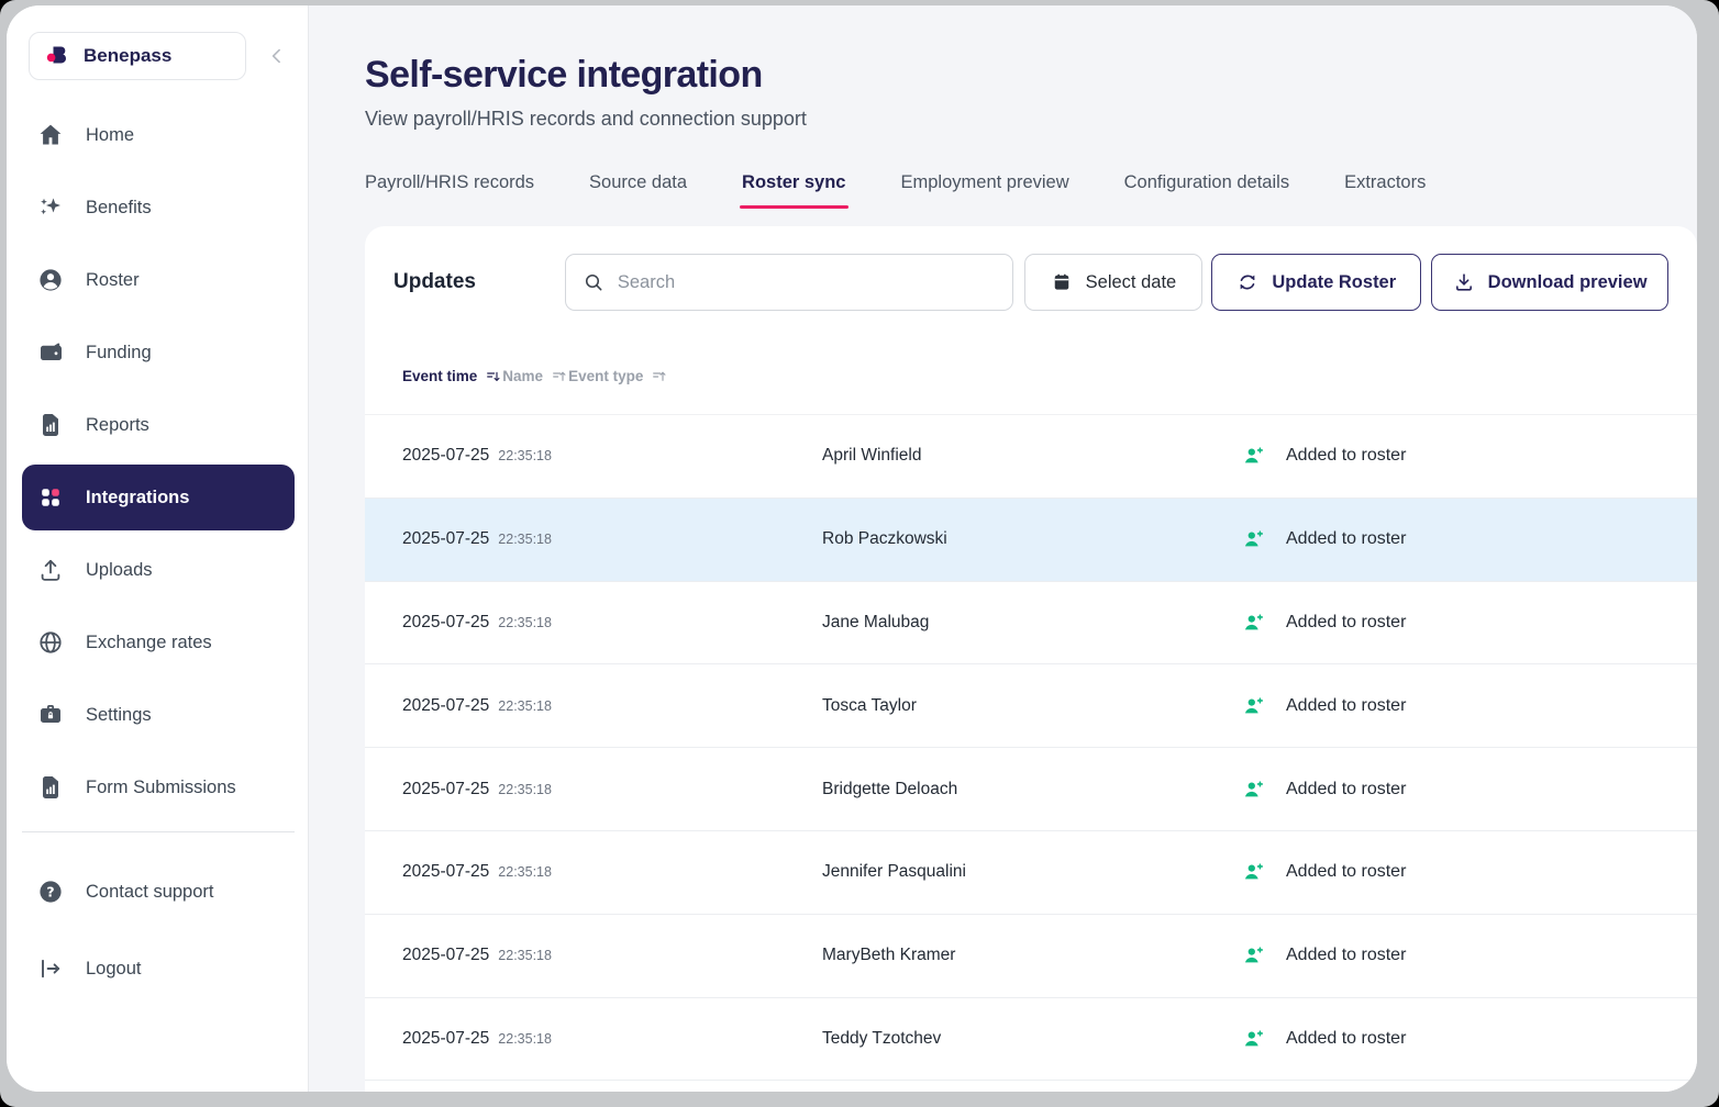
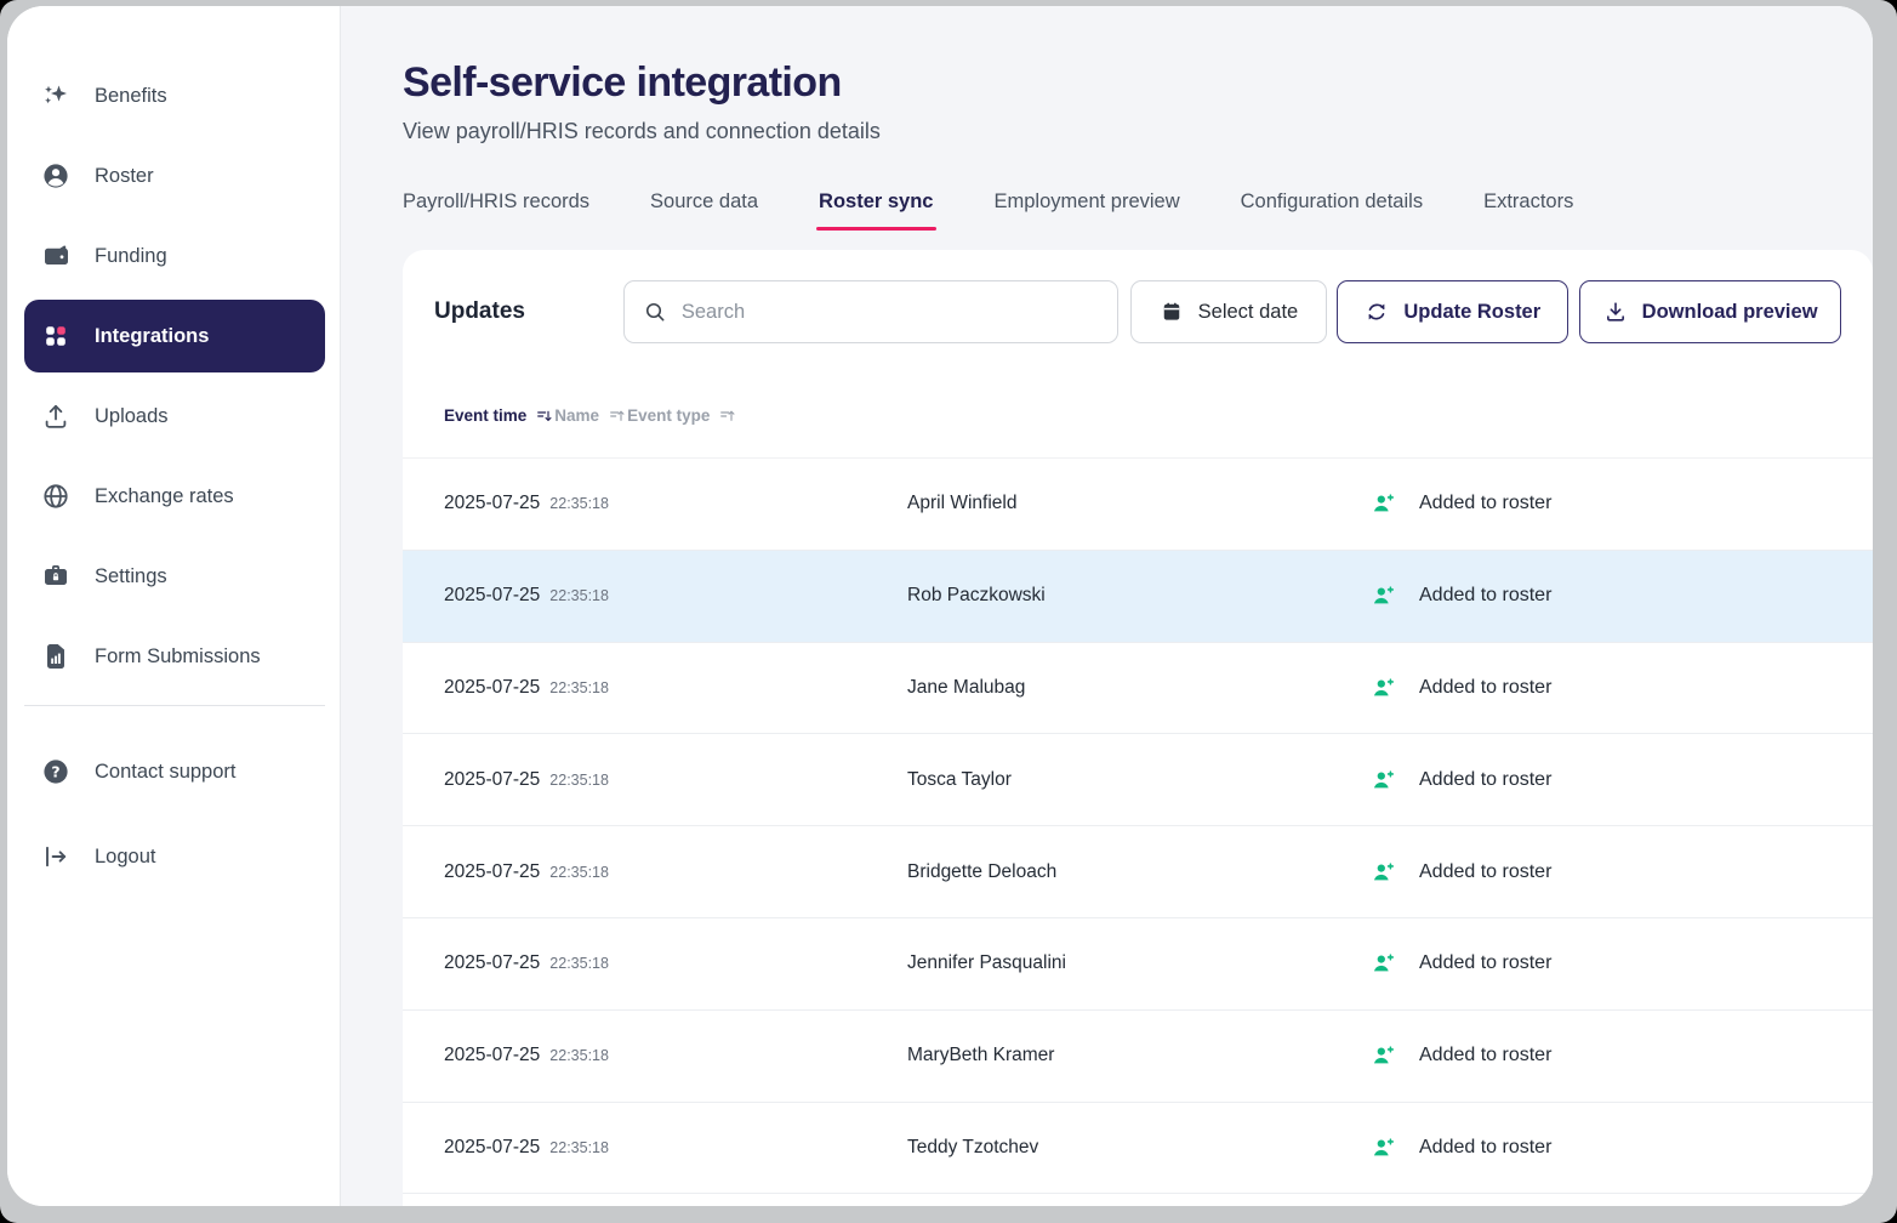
- Benepass
- Home
  Benefits
  Roster
  Funding
- Reports
  Integrations
  Uploads
  Exchange rates
  Settings
  Form Submissions
  Contact support
  Logout
  Self-service integration
- View payroll/HRIS records and connection support
+ View payroll/HRIS records and connection details
  Payroll/HRIS records
  Source data
  Roster sync
  Employment preview
  Configuration details
  Extractors
  Updates
  Search
  Select date
  Update Roster
  Download preview
  Event time
  Name
  Event type
  2025-07-25 22:35:18
  April Winfield
  Added to roster
  2025-07-25 22:35:18
  Rob Paczkowski
  Added to roster
  2025-07-25 22:35:18
  Jane Malubag
  Added to roster
  2025-07-25 22:35:18
  Tosca Taylor
  Added to roster
  2025-07-25 22:35:18
  Bridgette Deloach
  Added to roster
  2025-07-25 22:35:18
  Jennifer Pasqualini
  Added to roster
  2025-07-25 22:35:18
  MaryBeth Kramer
  Added to roster
  2025-07-25 22:35:18
  Teddy Tzotchev
  Added to roster
